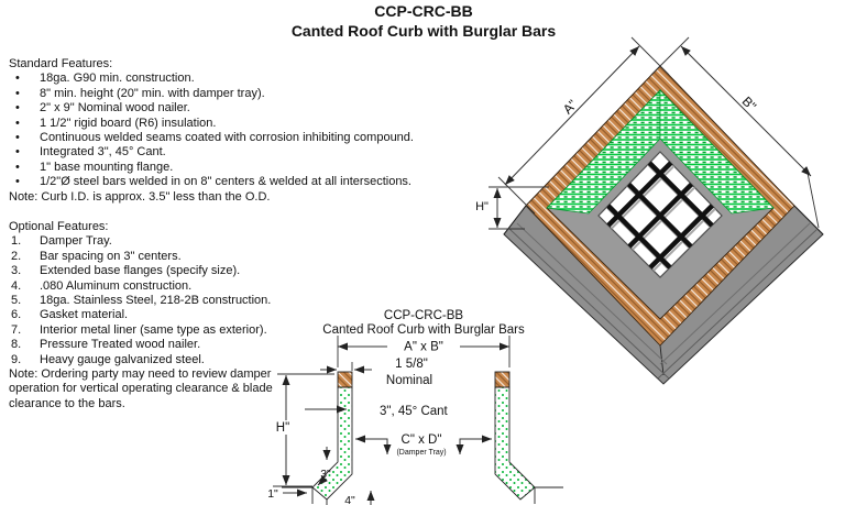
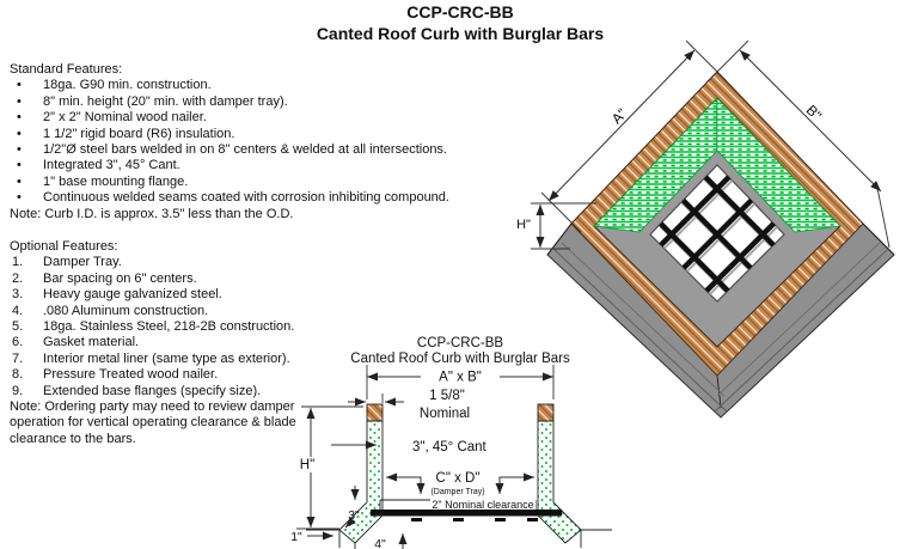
  CCP-CRC-BB
  Canted Roof Curb with Burglar Bars
  Standard Features:
  •
  18ga. G90 min. construction.
  •
  8" min. height (20" min. with damper tray).
  •
- 2" x 9" Nominal wood nailer.
+ 2" x 2" Nominal wood nailer.
  •
  1 1/2" rigid board (R6) insulation.
  •
- Continuous welded seams coated with corrosion inhibiting compound.
+ 1/2"Ø steel bars welded in on 8" centers & welded at all intersections.
  •
  Integrated 3", 45° Cant.
  •
  1" base mounting flange.
  •
- 1/2"Ø steel bars welded in on 8" centers & welded at all intersections.
+ Continuous welded seams coated with corrosion inhibiting compound.
  Note: Curb I.D. is approx. 3.5" less than the O.D.
  Optional Features:
  1.
  Damper Tray.
  2.
- Bar spacing on 3" centers.
+ Bar spacing on 6" centers.
  3.
- Extended base flanges (specify size).
+ Heavy gauge galvanized steel.
  4.
  .080 Aluminum construction.
  5.
  18ga. Stainless Steel, 218-2B construction.
  6.
  Gasket material.
  7.
  Interior metal liner (same type as exterior).
  8.
  Pressure Treated wood nailer.
  9.
- Heavy gauge galvanized steel.
+ Extended base flanges (specify size).
  Note: Ordering party may need to review damper
  operation for vertical operating clearance & blade
  clearance to the bars.
  H"
  CCP-CRC-BB
  Canted Roof Curb with Burglar Bars
  A" x B"
  1 5/8"
  Nominal
+ 2" Nominal clearance
  C" x D"
  3", 45° Cant
  H"
  3"
  1"
  4"
